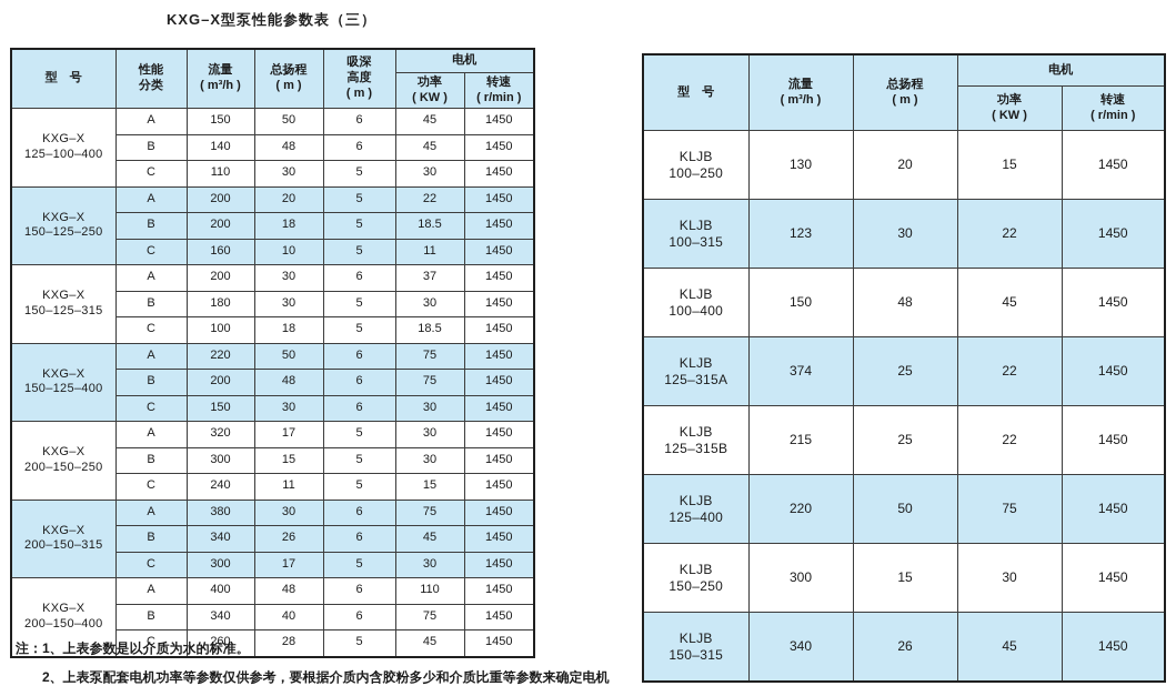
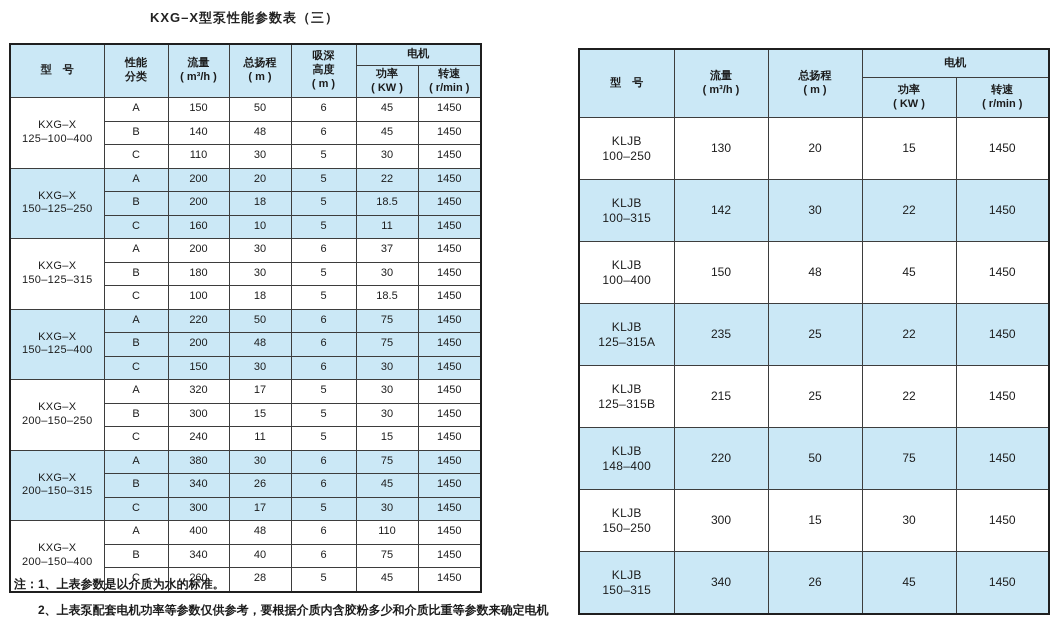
  KXG–X型泵性能参数表（三）
  型 号	性能 分类	流量 ( m³/h )	总扬程 ( m )	吸深 高度 ( m )	电机
  功率 ( KW )	转速 ( r/min )
  KXG–X 125–100–400	A	150	50	6	45	1450
  B	140	48	6	45	1450
  C	110	30	5	30	1450
  KXG–X 150–125–250	A	200	20	5	22	1450
  B	200	18	5	18.5	1450
  C	160	10	5	11	1450
  KXG–X 150–125–315	A	200	30	6	37	1450
  B	180	30	5	30	1450
  C	100	18	5	18.5	1450
  KXG–X 150–125–400	A	220	50	6	75	1450
  B	200	48	6	75	1450
  C	150	30	6	30	1450
  KXG–X 200–150–250	A	320	17	5	30	1450
  B	300	15	5	30	1450
  C	240	11	5	15	1450
  KXG–X 200–150–315	A	380	30	6	75	1450
  B	340	26	6	45	1450
  C	300	17	5	30	1450
  KXG–X 200–150–400	A	400	48	6	110	1450
  B	340	40	6	75	1450
  C	260	28	5	45	1450
  型 号	流量 ( m³/h )	总扬程 ( m )	电机
  功率 ( KW )	转速 ( r/min )
  KLJB 100–250	130	20	15	1450
- KLJB 100–315	123	30	22	1450
+ KLJB 100–315	142	30	22	1450
  KLJB 100–400	150	48	45	1450
- KLJB 125–315A	374	25	22	1450
+ KLJB 125–315A	235	25	22	1450
  KLJB 125–315B	215	25	22	1450
- KLJB 125–400	220	50	75	1450
+ KLJB 148–400	220	50	75	1450
  KLJB 150–250	300	15	30	1450
  KLJB 150–315	340	26	45	1450
  注：1、上表参数是以介质为水的标准。
  2、上表泵配套电机功率等参数仅供参考，要根据介质内含胶粉多少和介质比重等参数来确定电机
